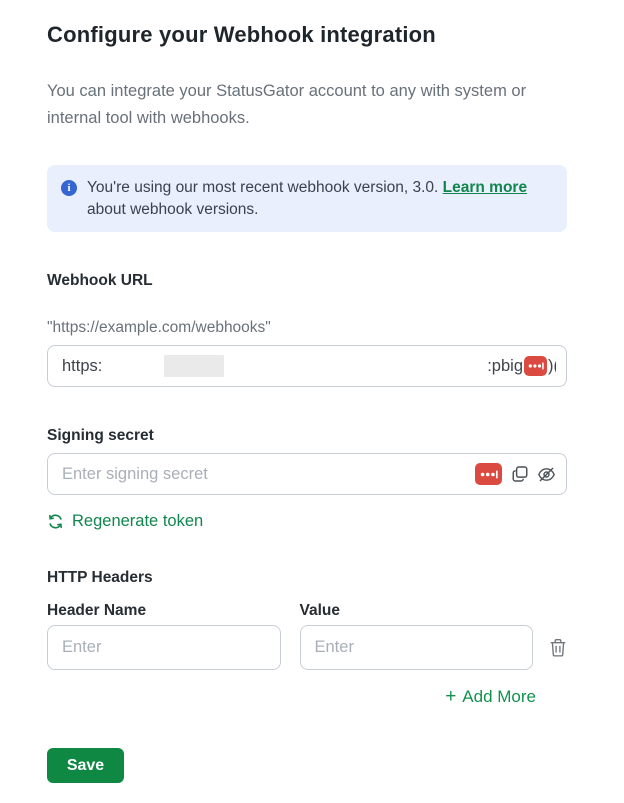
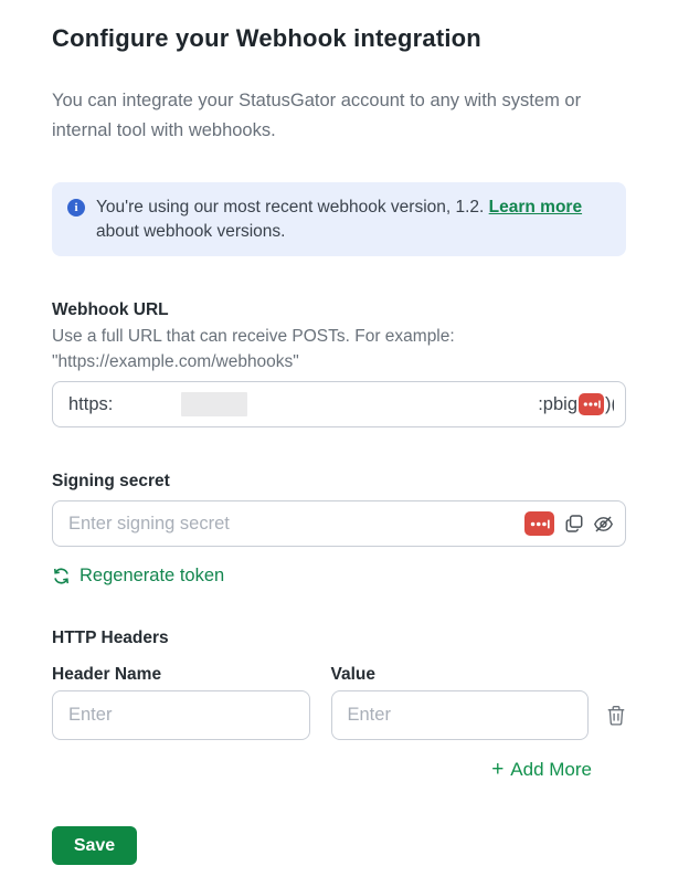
  Configure your Webhook integration
  You can integrate your StatusGator account to any with system or internal tool with webhooks.
  i
- You're using our most recent webhook version, 3.0. Learn more about webhook versions.
+ You're using our most recent webhook version, 1.2. Learn more about webhook versions.
  Webhook URL
+ Use a full URL that can receive POSTs. For example:
  "https://example.com/webhooks"
  https:
  :pbig
  Signing secret
  Enter signing secret
  Regenerate token
  HTTP Headers
  Header Name
  Enter
  Value
  Enter
  + Add More
  Save
